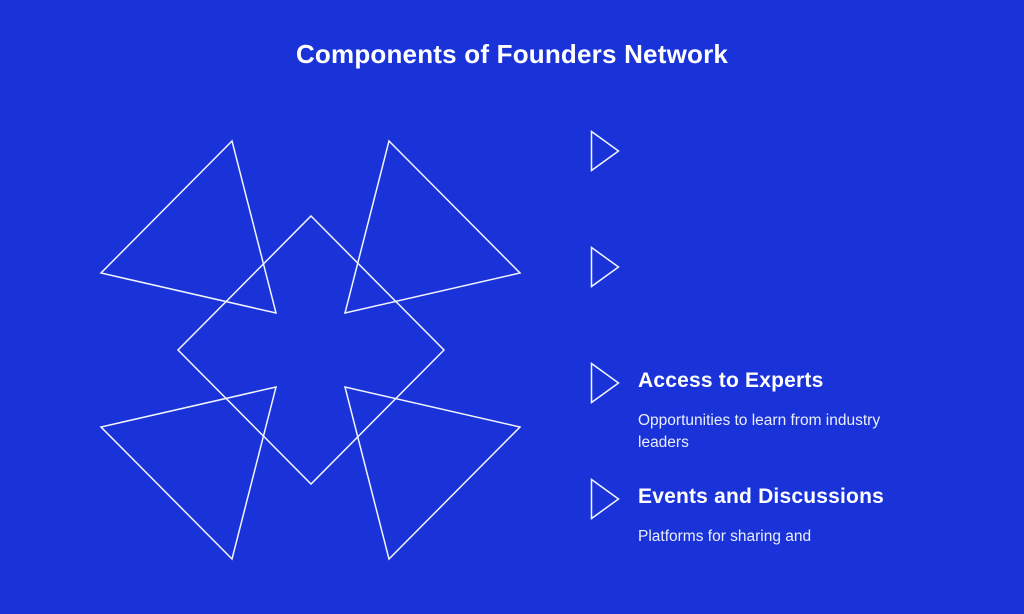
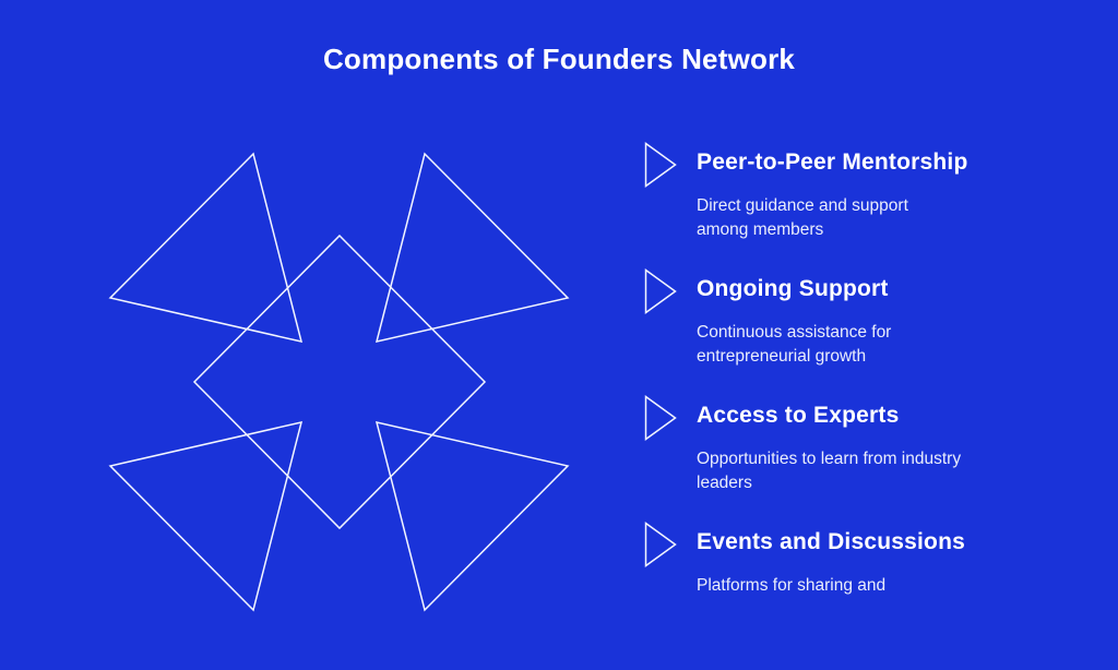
  Components of Founders Network
+ Peer-to-Peer Mentorship
+ Direct guidance and support
+ among members
+ Ongoing Support
+ Continuous assistance for
+ entrepreneurial growth
  Access to Experts
  Opportunities to learn from industry
  leaders
  Events and Discussions
  Platforms for sharing and
